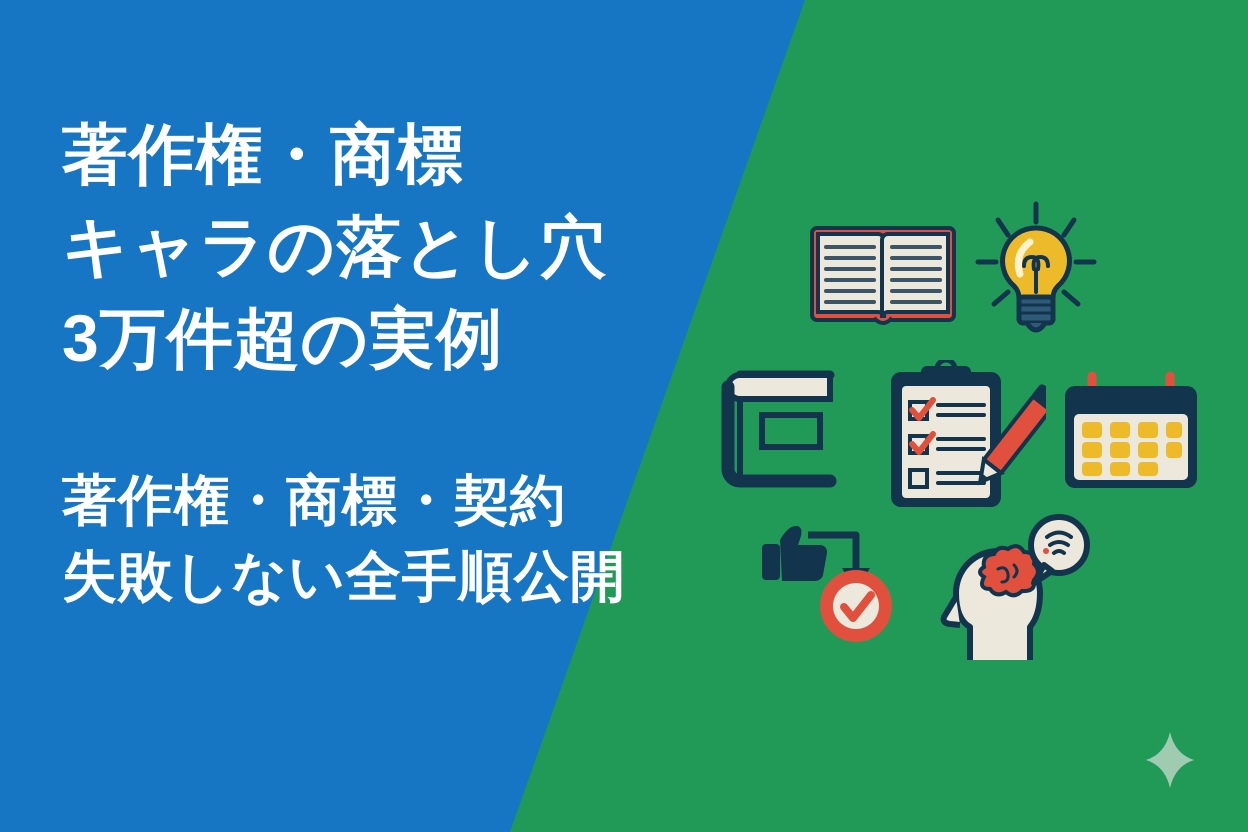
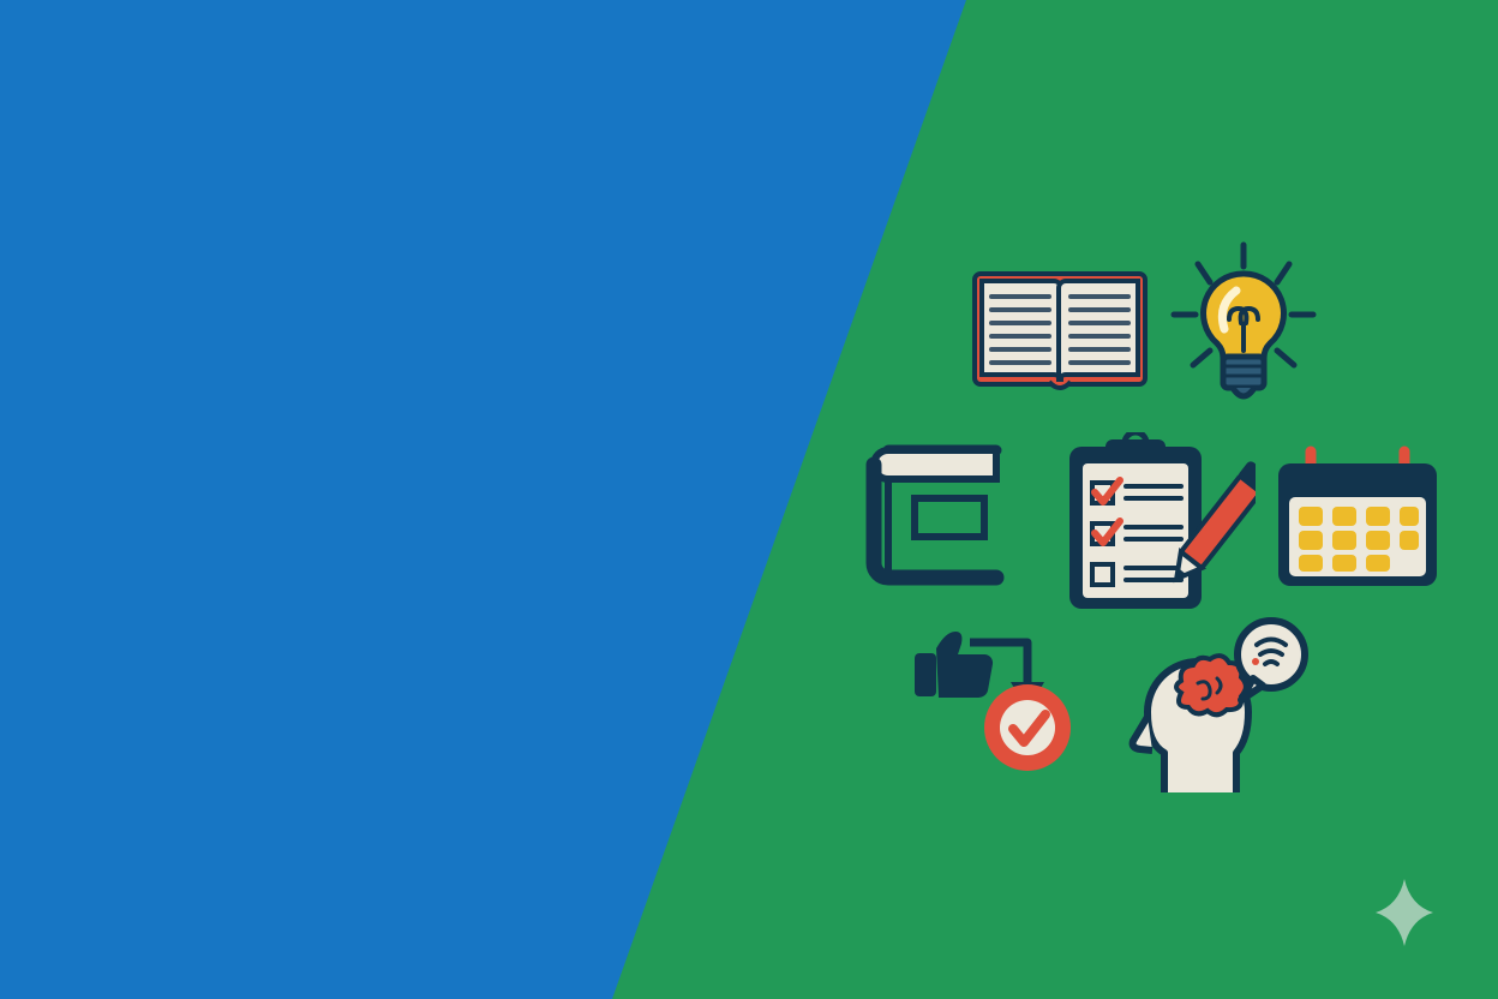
- 著作権・商標
- キャラの落とし穴
- 3万件超の実例
- 著作権・商標・契約
- 失敗しない全手順公開
